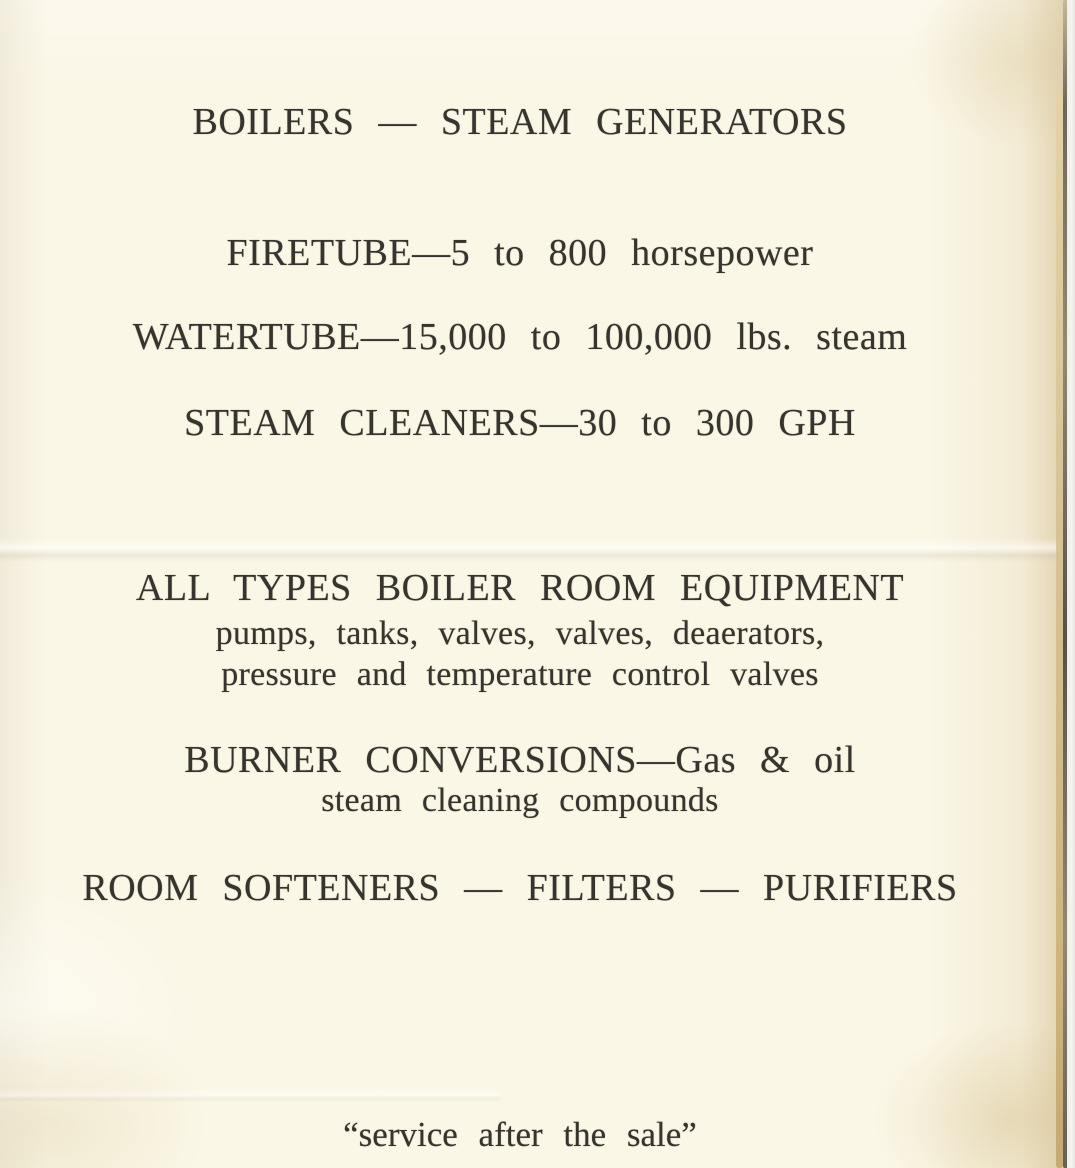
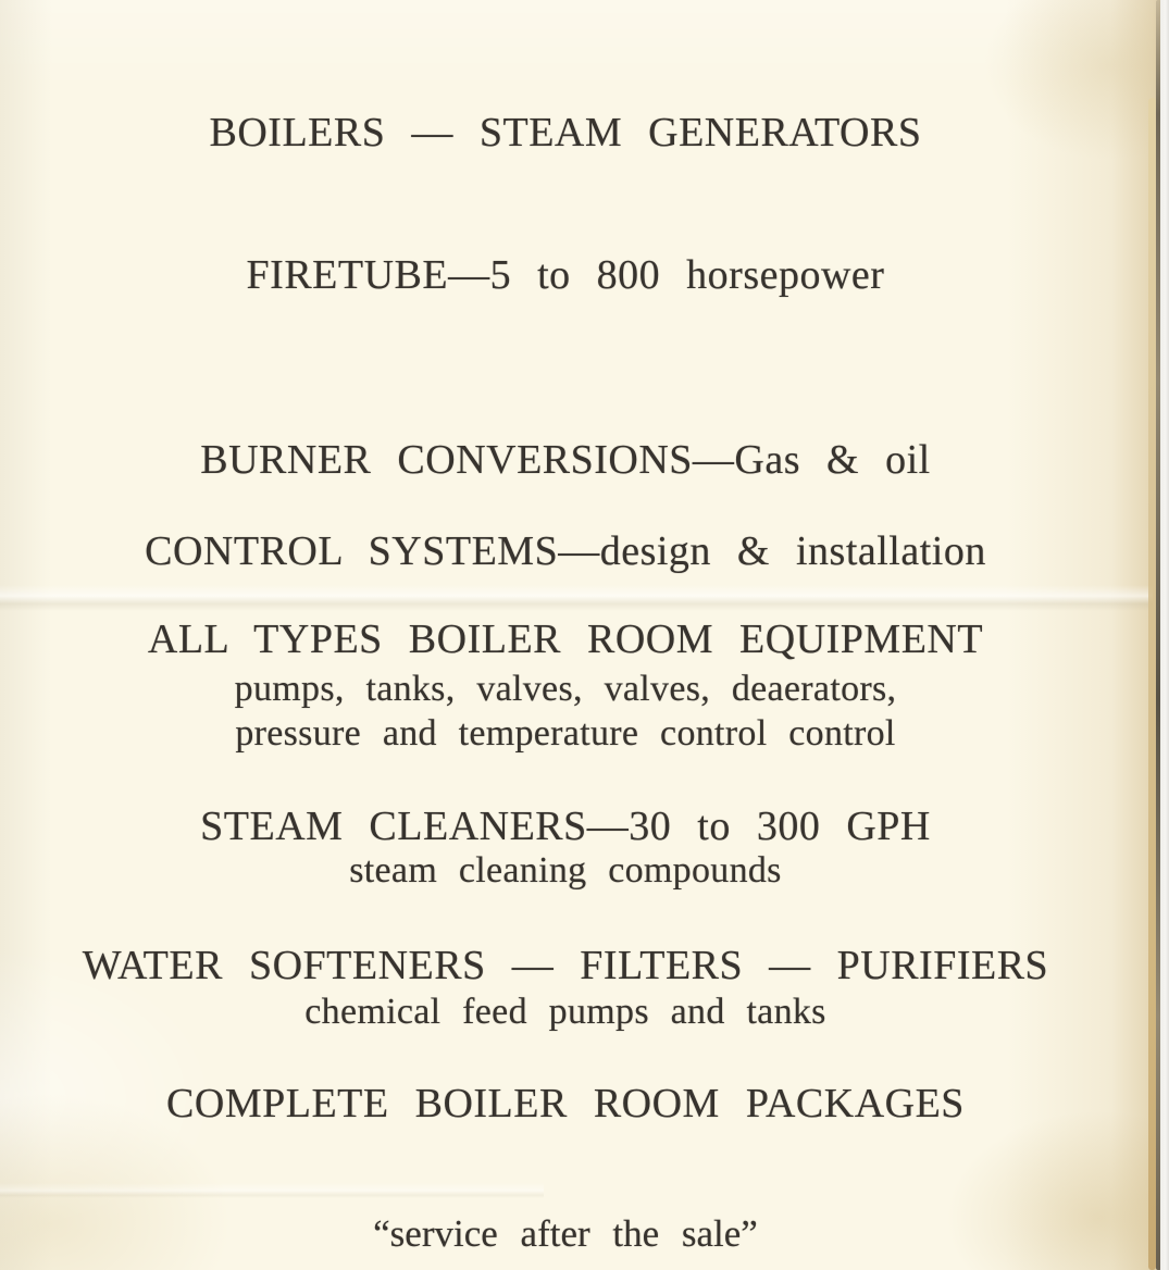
  BOILERS — STEAM GENERATORS
  FIRETUBE—5 to 800 horsepower
- WATERTUBE—15,000 to 100,000 lbs. steam
- STEAM CLEANERS—30 to 300 GPH
+ BURNER CONVERSIONS—Gas & oil
+ CONTROL SYSTEMS—design & installation
  ALL TYPES BOILER ROOM EQUIPMENT
  pumps, tanks, valves, valves, deaerators,
- pressure and temperature control valves
+ pressure and temperature control control
- BURNER CONVERSIONS—Gas & oil
+ STEAM CLEANERS—30 to 300 GPH
  steam cleaning compounds
- ROOM SOFTENERS — FILTERS — PURIFIERS
+ WATER SOFTENERS — FILTERS — PURIFIERS
+ chemical feed pumps and tanks
+ COMPLETE BOILER ROOM PACKAGES
  “service after the sale”
